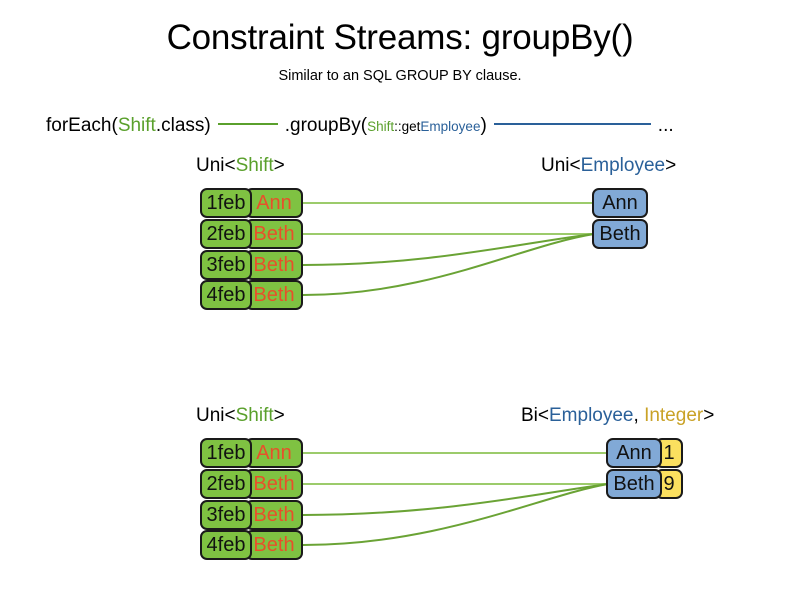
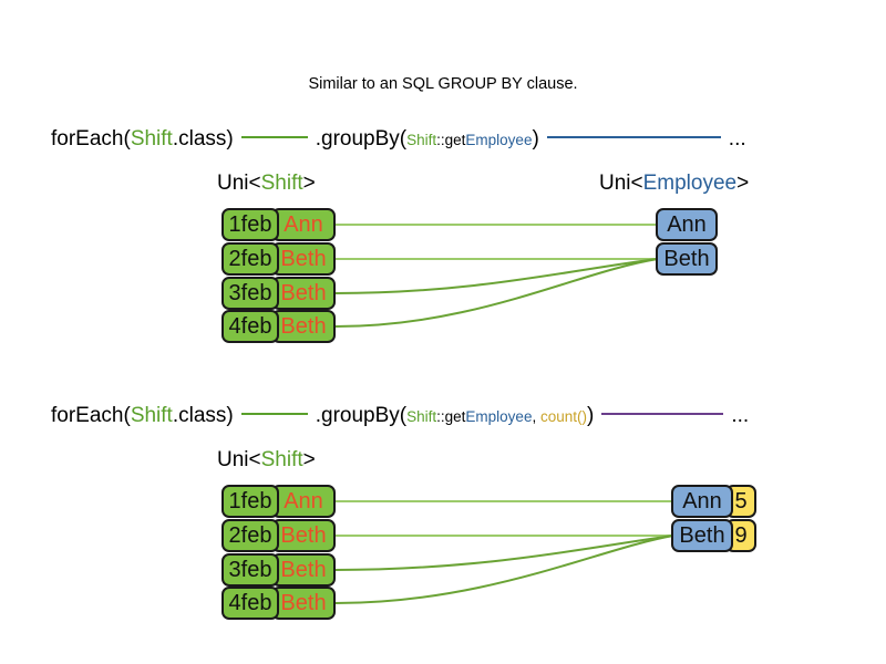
- Constraint Streams: groupBy()
  Similar to an SQL GROUP BY clause.
  forEach(Shift.class) .groupBy(Shift::getEmployee) ...
  Uni<Shift>
  Uni<Employee>
  1feb
  Ann
  2feb
  Beth
  3feb
  Beth
  4feb
  Beth
  Ann
  Beth
+ forEach(Shift.class) .groupBy(Shift::getEmployee, count()) ...
  Uni<Shift>
- Bi<Employee, Integer>
  1feb
  Ann
  2feb
  Beth
  3feb
  Beth
  4feb
  Beth
  Ann
- 1
+ 5
  Beth
  9
